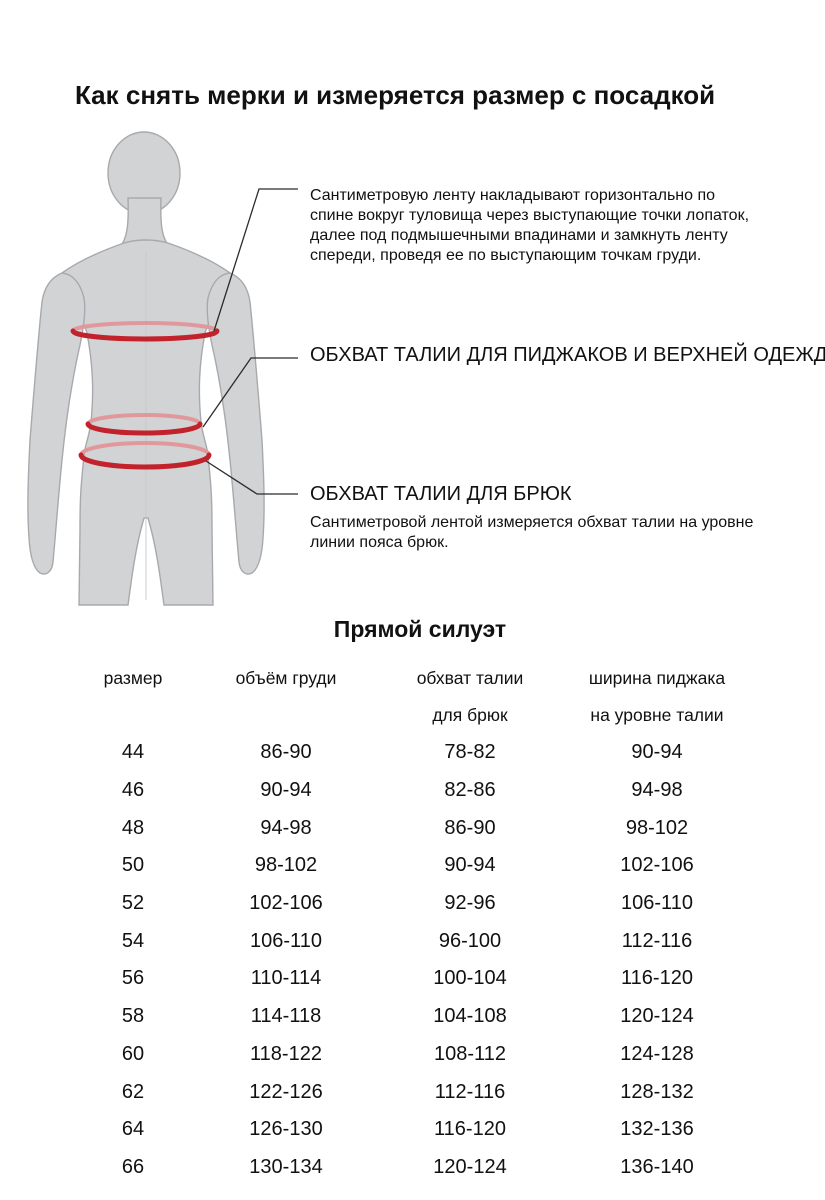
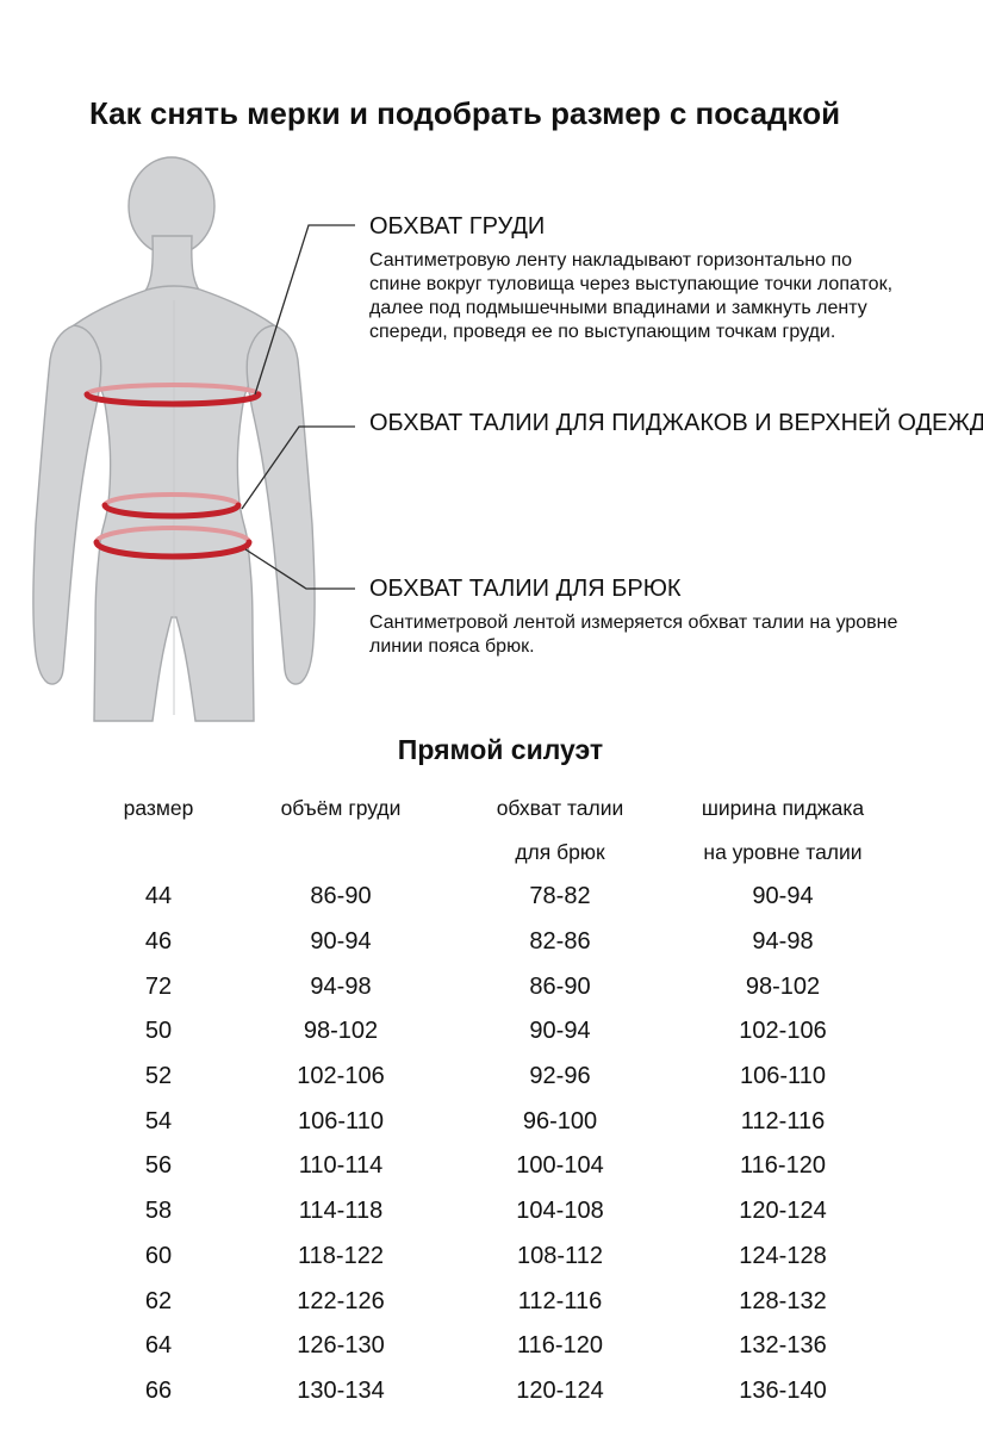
- Как снять мерки и измеряется размер с посадкой
+ Как снять мерки и подобрать размер с посадкой
+ ОБХВАТ ГРУДИ
  Сантиметровую ленту накладывают горизонтально по
  спине вокруг туловища через выступающие точки лопаток,
  далее под подмышечными впадинами и замкнуть ленту
  спереди, проведя ее по выступающим точкам груди.
  ОБХВАТ ТАЛИИ ДЛЯ ПИДЖАКОВ И ВЕРХНЕЙ ОДЕЖД
  ОБХВАТ ТАЛИИ ДЛЯ БРЮК
  Сантиметровой лентой измеряется обхват талии на уровне
  линии пояса брюк.
  Прямой силуэт
  размер	объём груди	обхват талии	ширина пиджака
  		для брюк	на уровне талии
  44	86-90	78-82	90-94
  46	90-94	82-86	94-98
- 48	94-98	86-90	98-102
+ 72	94-98	86-90	98-102
  50	98-102	90-94	102-106
  52	102-106	92-96	106-110
  54	106-110	96-100	112-116
  56	110-114	100-104	116-120
  58	114-118	104-108	120-124
  60	118-122	108-112	124-128
  62	122-126	112-116	128-132
  64	126-130	116-120	132-136
  66	130-134	120-124	136-140
